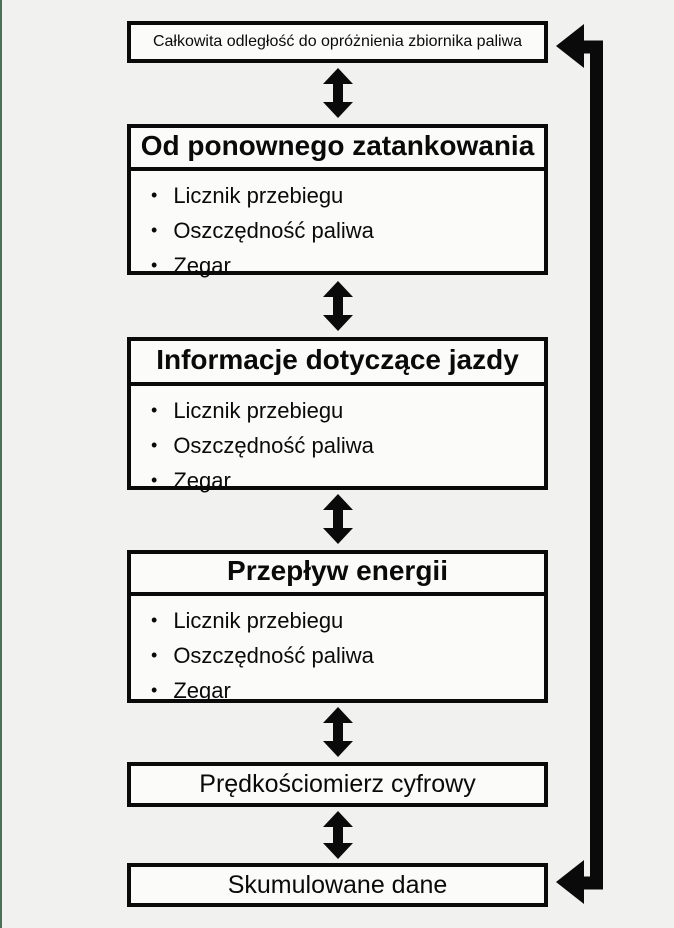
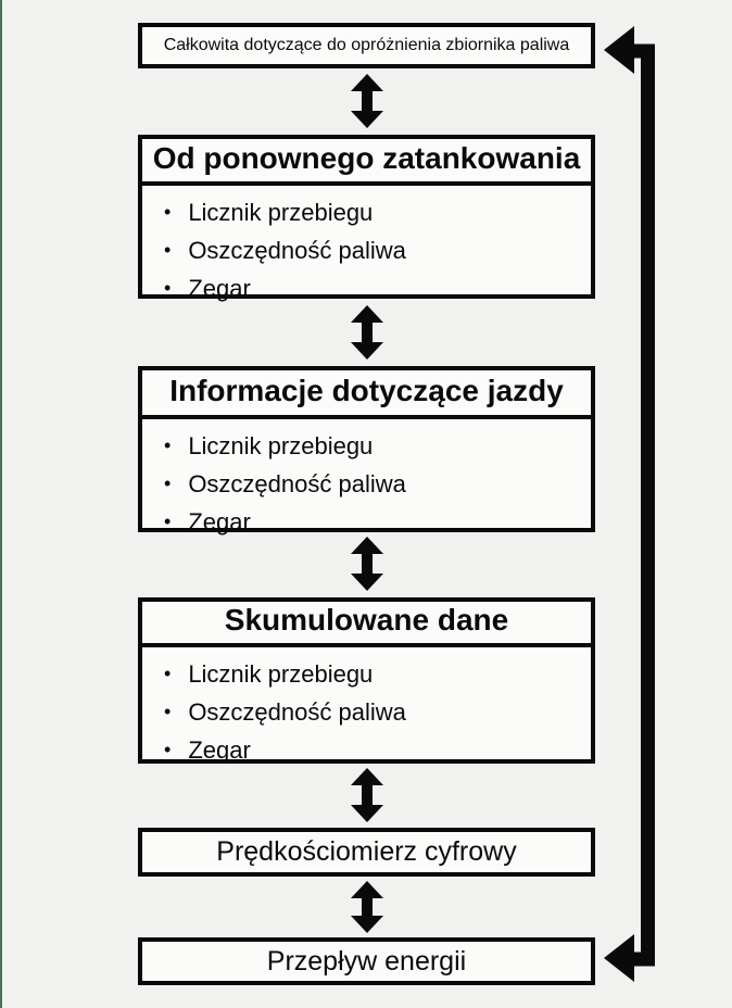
- Całkowita odległość do opróżnienia zbiornika paliwa
+ Całkowita dotyczące do opróżnienia zbiornika paliwa
  Od ponownego zatankowania
  •
  Licznik przebiegu
  •
  Oszczędność paliwa
  •
  Zegar
  Informacje dotyczące jazdy
  •
  Licznik przebiegu
  •
  Oszczędność paliwa
  •
  Zegar
- Przepływ energii
+ Skumulowane dane
  •
  Licznik przebiegu
  •
  Oszczędność paliwa
  •
  Zegar
  Prędkościomierz cyfrowy
- Skumulowane dane
+ Przepływ energii
